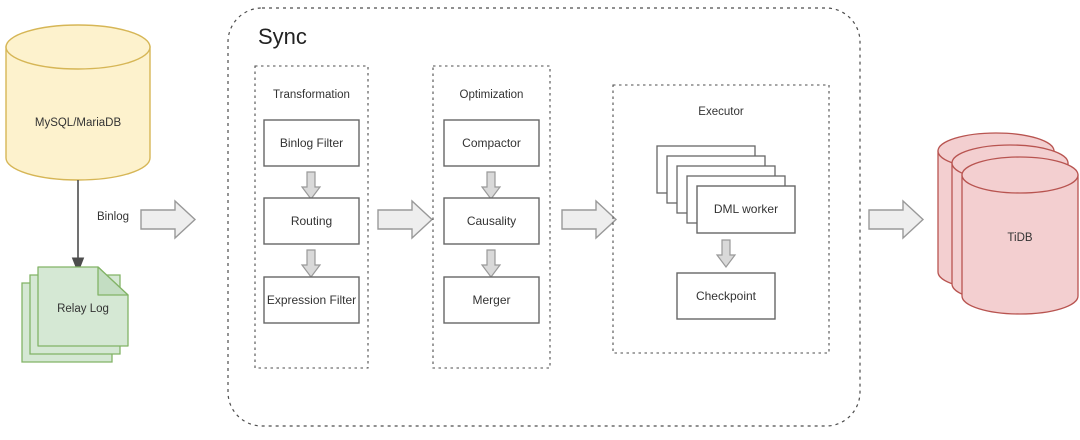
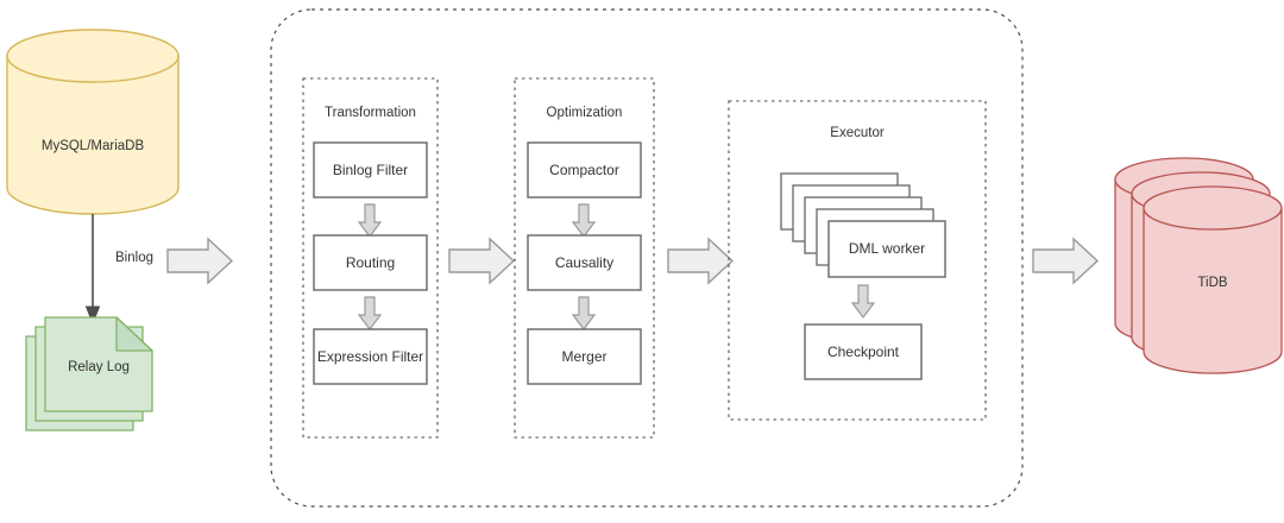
  MySQL/MariaDB
  Relay Log
  Binlog
- Sync
  Transformation
  Binlog Filter
  Routing
  Expression Filter
  Optimization
  Compactor
  Causality
  Merger
  Executor
  DML worker
  Checkpoint
  TiDB
